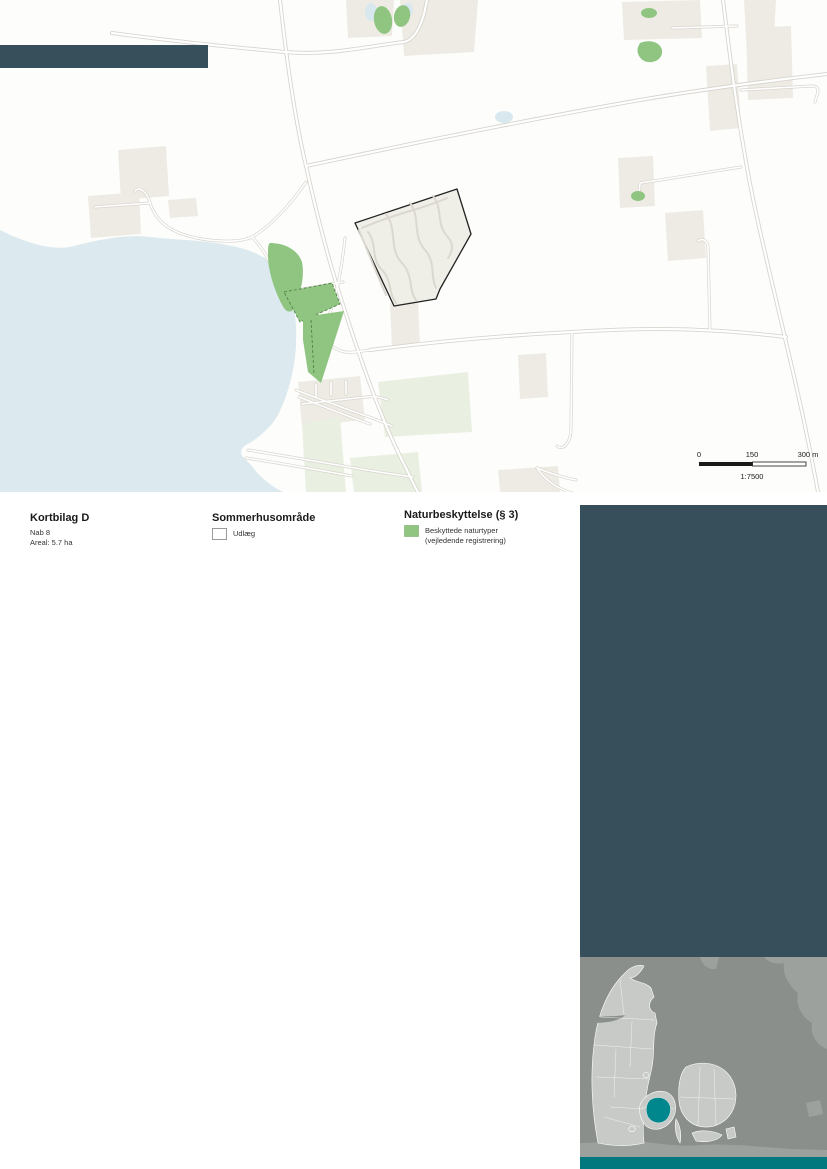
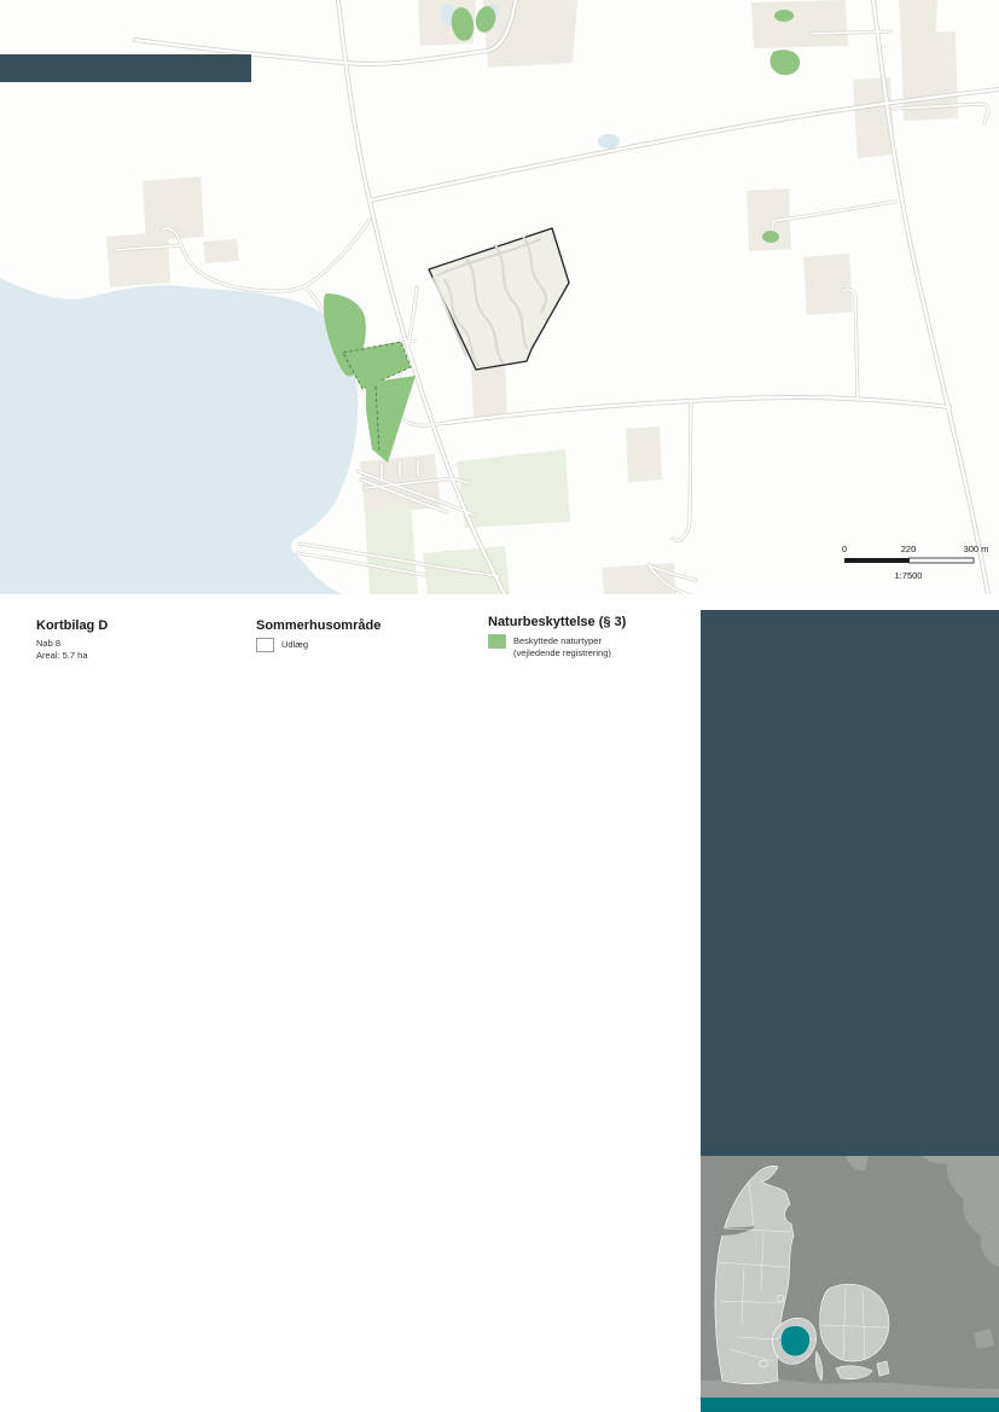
  0
- 150
+ 220
  300 m
  1:7500
  Kortbilag D
  Nab 8
  Areal: 5.7 ha
  Sommerhusområde
  Udlæg
  Naturbeskyttelse (§ 3)
  Beskyttede naturtyper
  (vejledende registrering)
